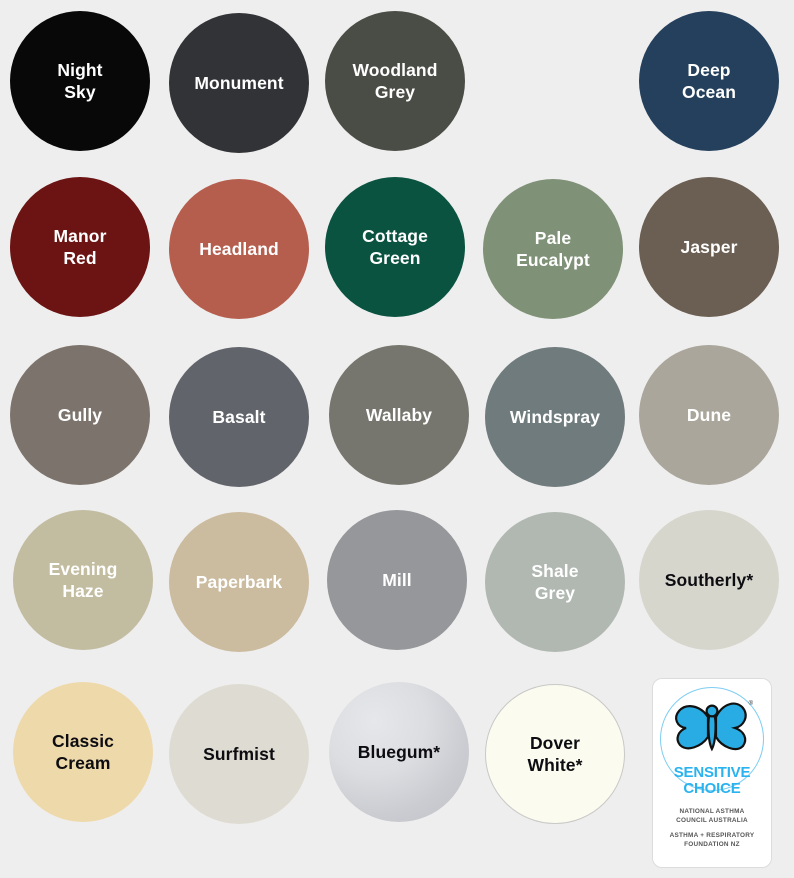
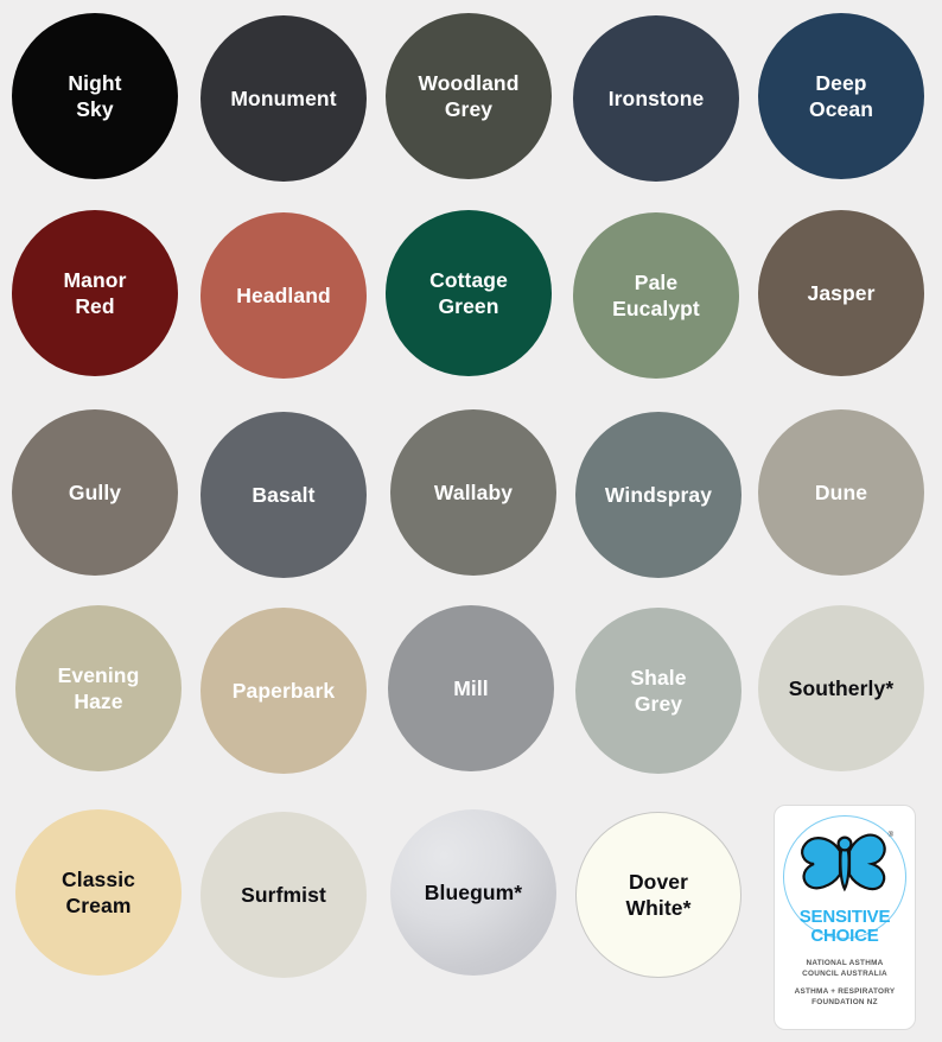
  Night
  Sky
  Monument
  Woodland
  Grey
+ Ironstone
  Deep
  Ocean
  Manor
  Red
  Headland
  Cottage
  Green
  Pale
  Eucalypt
  Jasper
  Gully
  Basalt
  Wallaby
  Windspray
  Dune
  Evening
  Haze
  Paperbark
  Mill
  Shale
  Grey
  Southerly*
  Classic
  Cream
  Surfmist
  Bluegum*
  Dover
  White*
  SENSITIVE
  CHOICE
